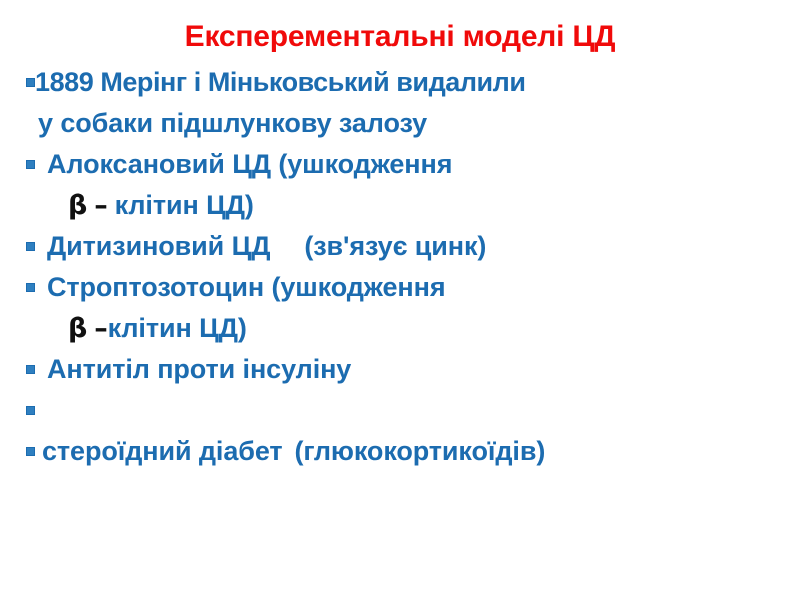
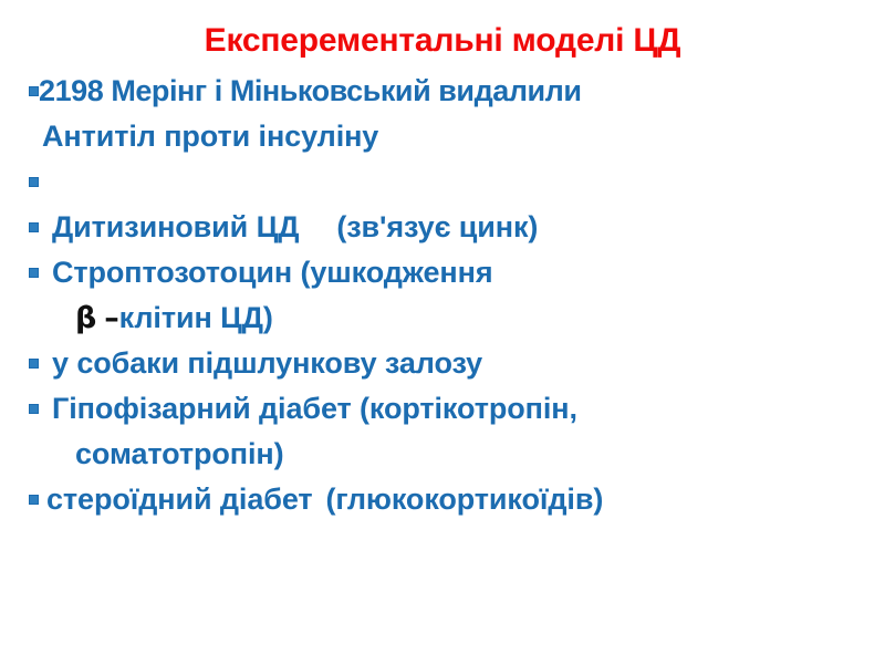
  Експерементальні моделі ЦД
- 1889 Мерінг і Міньковський видалили
+ 2198 Мерінг і Міньковський видалили
- у собаки підшлункову залозу
+ Антитіл проти інсуліну
- Алоксановий ЦД (ушкодження
- β – клітин ЦД)
  Дитизиновий ЦД (зв'язує цинк)
  Строптозотоцин (ушкодження
  β –клітин ЦД)
- Антитіл проти інсуліну
+ у собаки підшлункову залозу
+ Гіпофізарний діабет (кортікотропін,
+ соматотропін)
  стероїдний діабет (глюкокортикоїдів)
